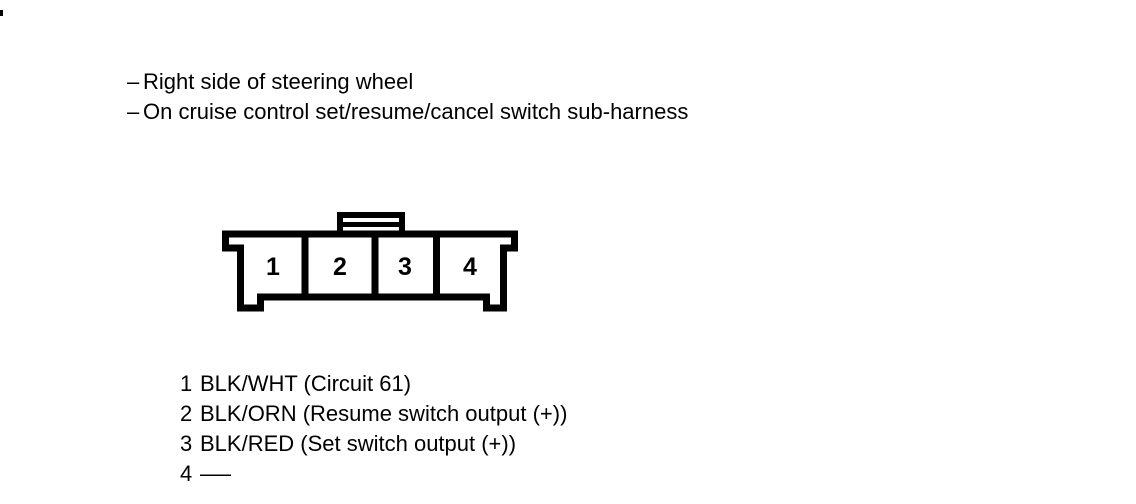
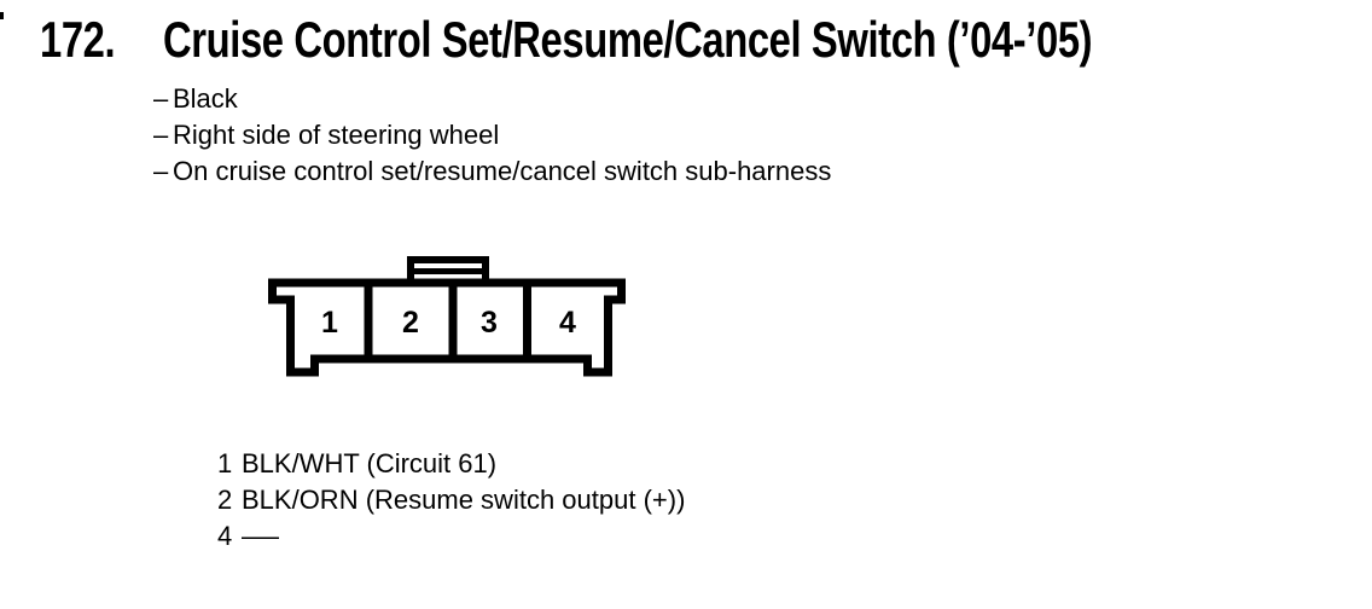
+ 172.
+ Cruise Control Set/Resume/Cancel Switch (’04-’05)
+ – Black
  – Right side of steering wheel
  – On cruise control set/resume/cancel switch sub-harness
  1
  2
  3
  4
  1 BLK/WHT (Circuit 61)
  2 BLK/ORN (Resume switch output (+))
- 3 BLK/RED (Set switch output (+))
  4 ——
